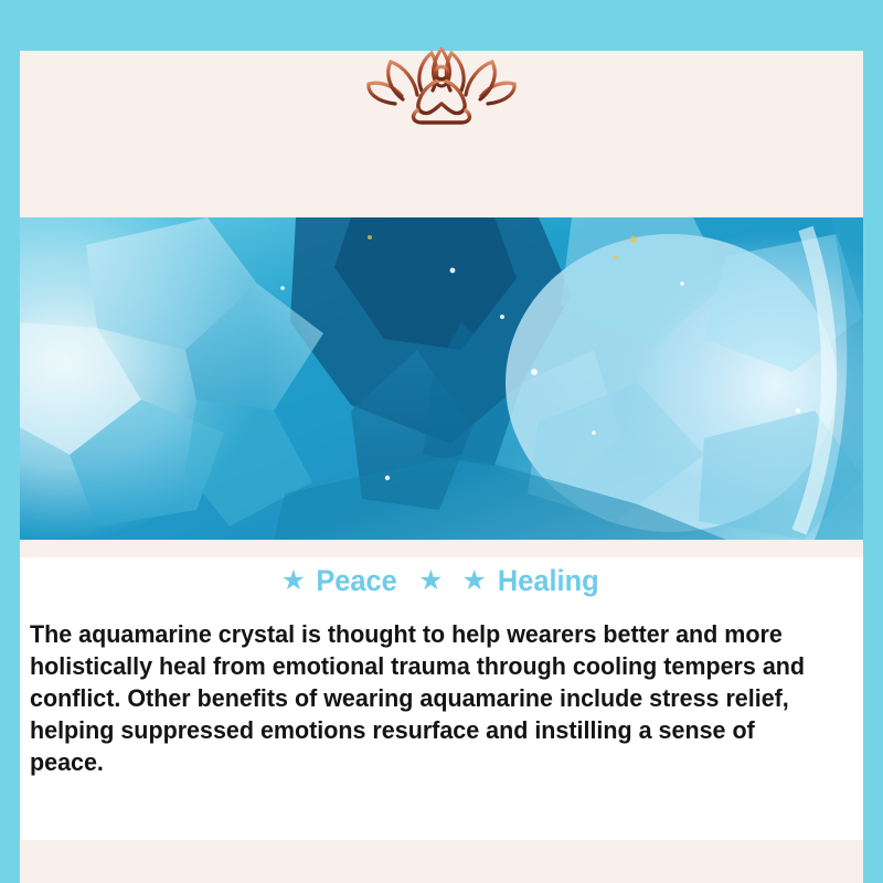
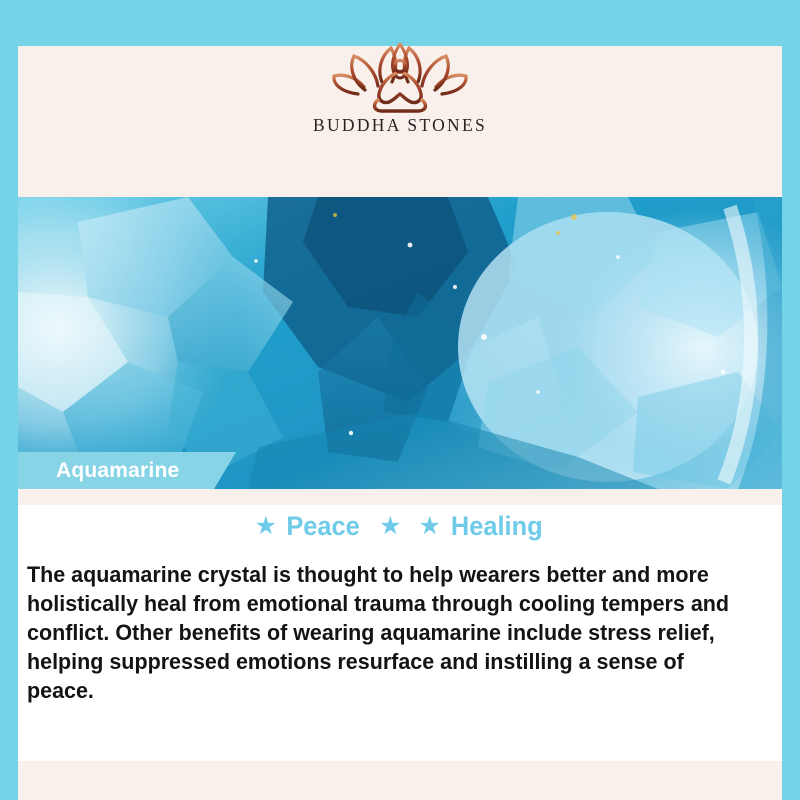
+ BUDDHA STONES
+ Aquamarine
  ★
  Peace
  ★
  ★
  Healing
  The aquamarine crystal is thought to help wearers better and more holistically heal from emotional trauma through cooling tempers and conflict. Other benefits of wearing aquamarine include stress relief, helping suppressed emotions resurface and instilling a sense of peace.
